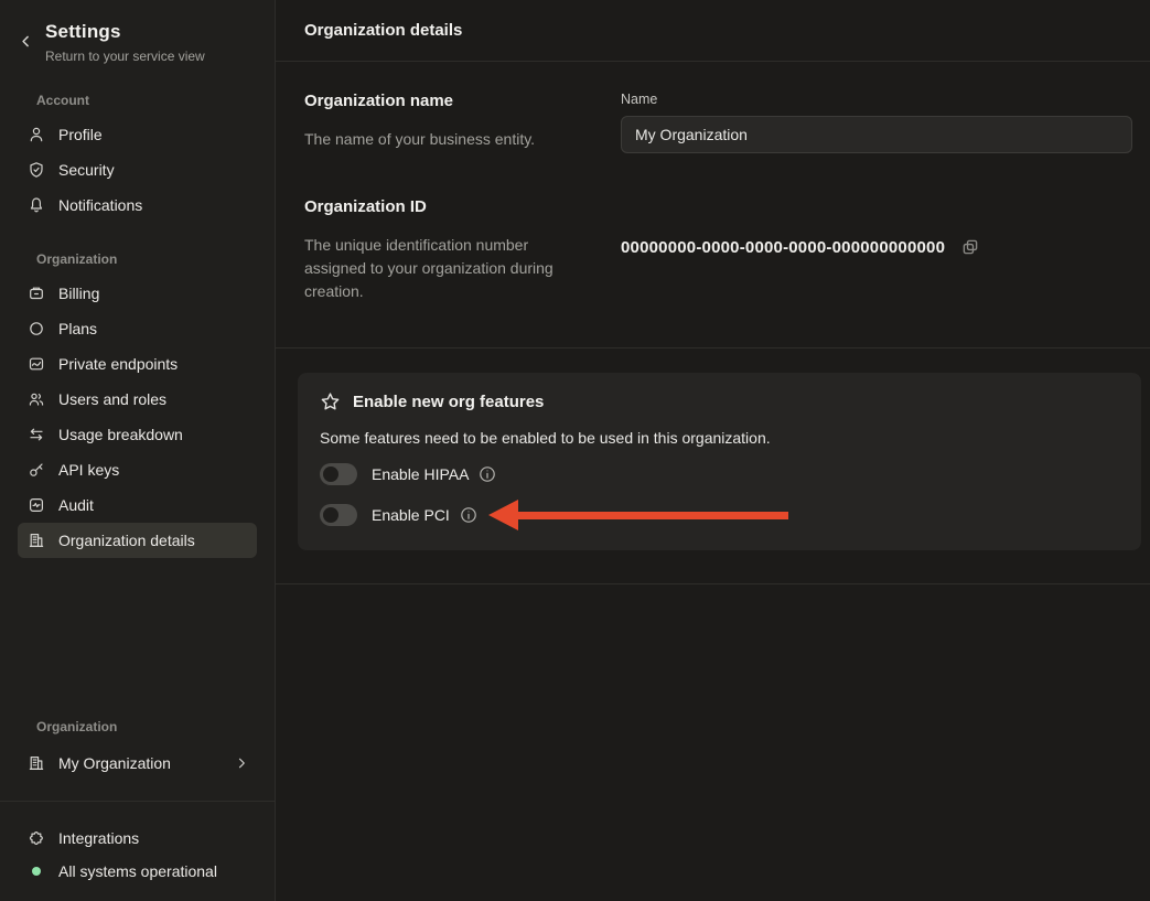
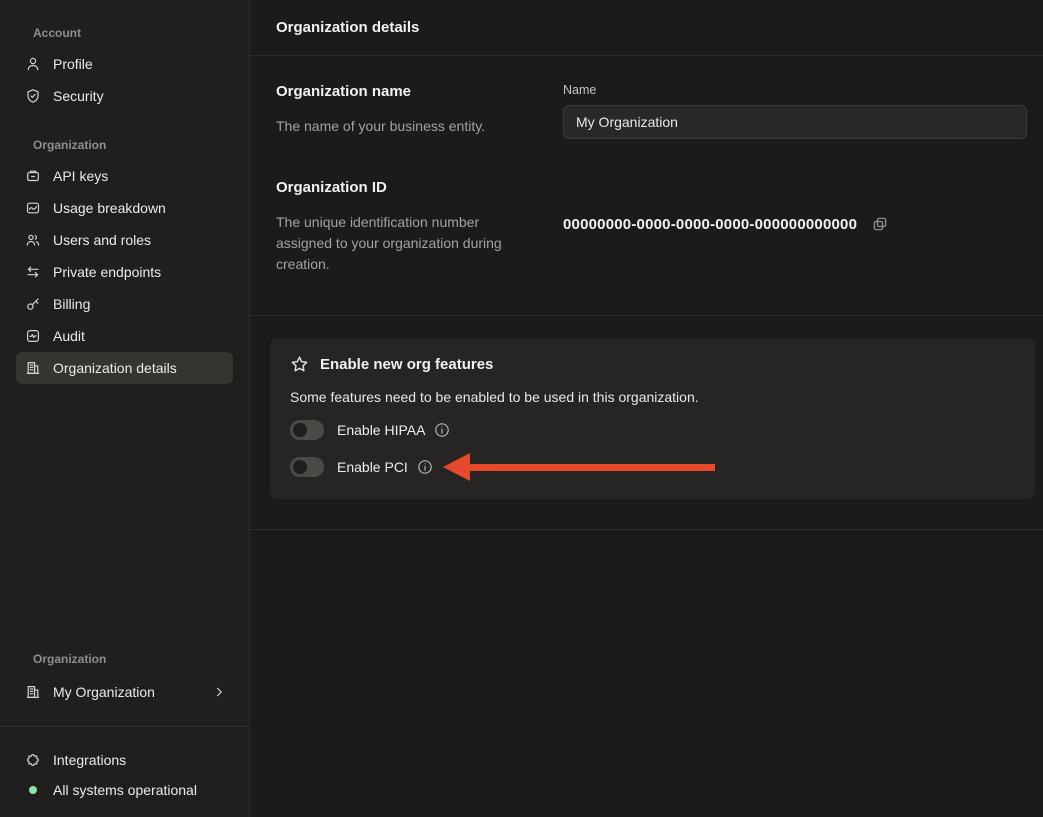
- Settings
- Return to your service view
  Account
  Profile
  Security
- Notifications
  Organization
- Billing
+ API keys
- Plans
- Private endpoints
+ Usage breakdown
  Users and roles
- Usage breakdown
+ Private endpoints
- API keys
+ Billing
  Audit
  Organization details
  Organization
  My Organization
  Integrations
  All systems operational
  Organization details
  Organization name
  The name of your business entity.
  Name
  My Organization
  Organization ID
  The unique identification number assigned to your organization during creation.
  00000000-0000-0000-0000-000000000000
  Enable new org features
  Some features need to be enabled to be used in this organization.
  Enable HIPAA
  Enable PCI
